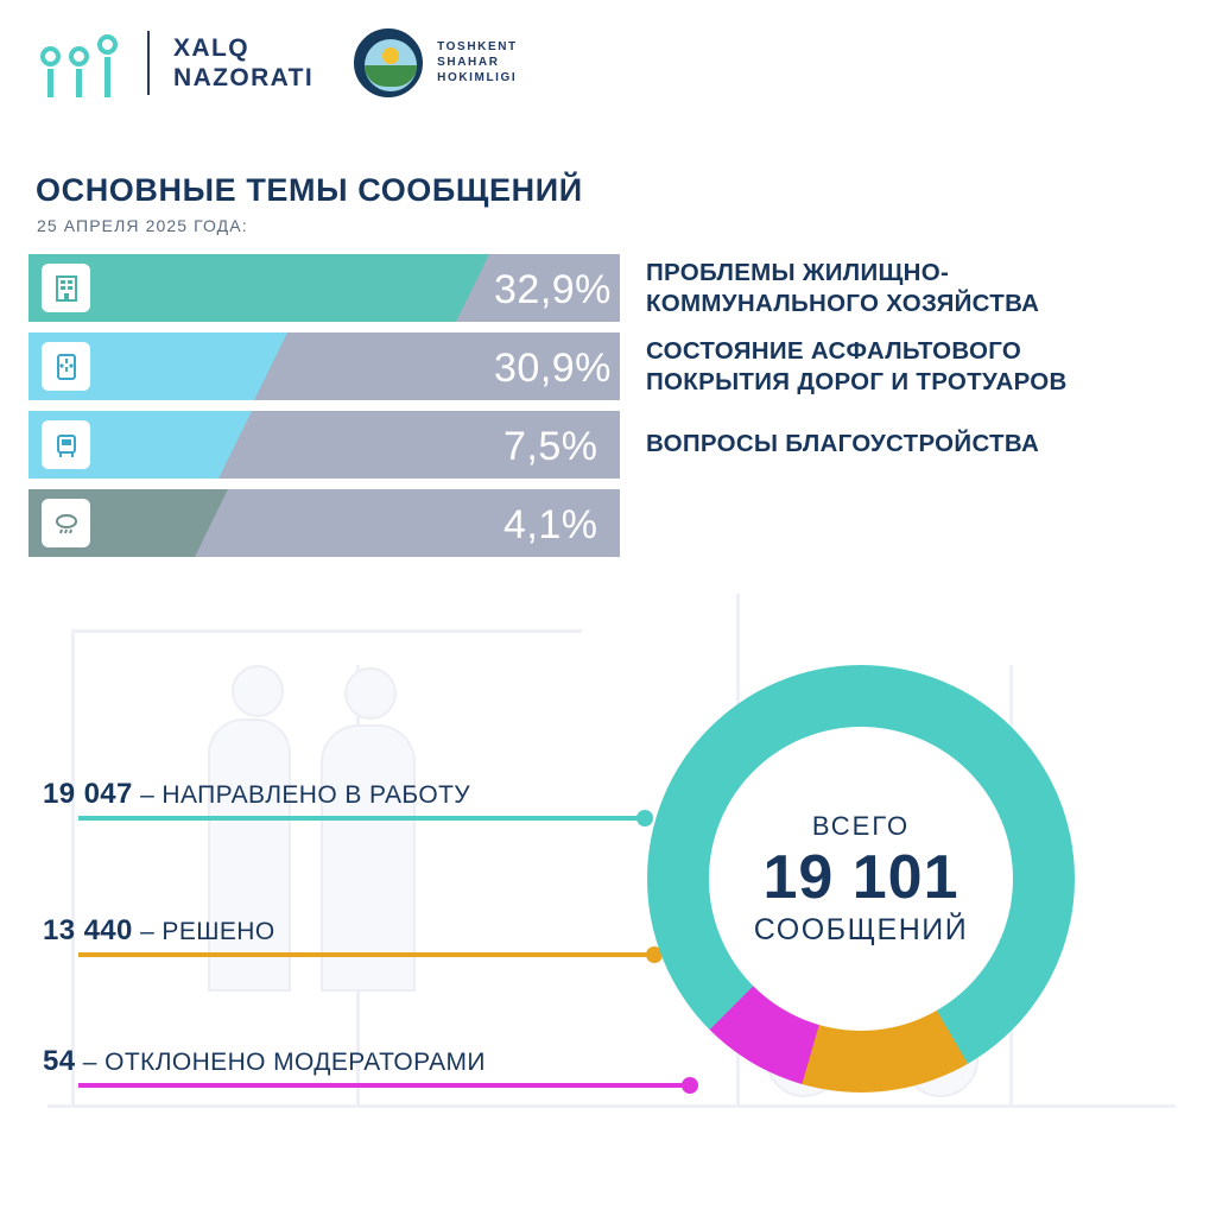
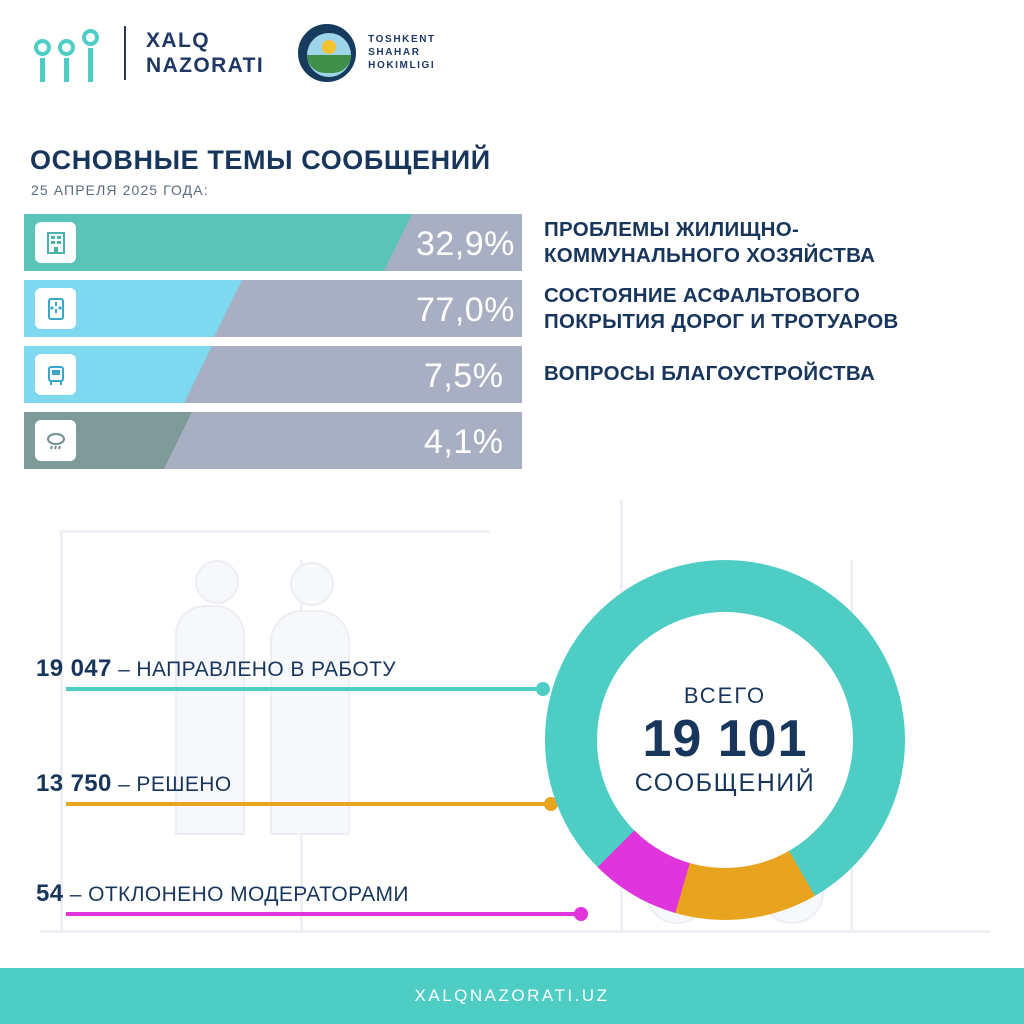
  XALQ
  NAZORATI
  TOSHKENT
  SHAHAR
  HOKIMLIGI
  ОСНОВНЫЕ ТЕМЫ СООБЩЕНИЙ
  25 АПРЕЛЯ 2025 ГОДА:
  32,9%
  ПРОБЛЕМЫ ЖИЛИЩНО-
  КОММУНАЛЬНОГО ХОЗЯЙСТВА
- 30,9%
+ 77,0%
  СОСТОЯНИЕ АСФАЛЬТОВОГО
  ПОКРЫТИЯ ДОРОГ И ТРОТУАРОВ
  7,5%
  ВОПРОСЫ БЛАГОУСТРОЙСТВА
  4,1%
  19 047 – НАПРАВЛЕНО В РАБОТУ
- 13 440 – РЕШЕНО
+ 13 750 – РЕШЕНО
  54 – ОТКЛОНЕНО МОДЕРАТОРАМИ
  ВСЕГО
  19 101
  СООБЩЕНИЙ
+ XALQNAZORATI.UZ
